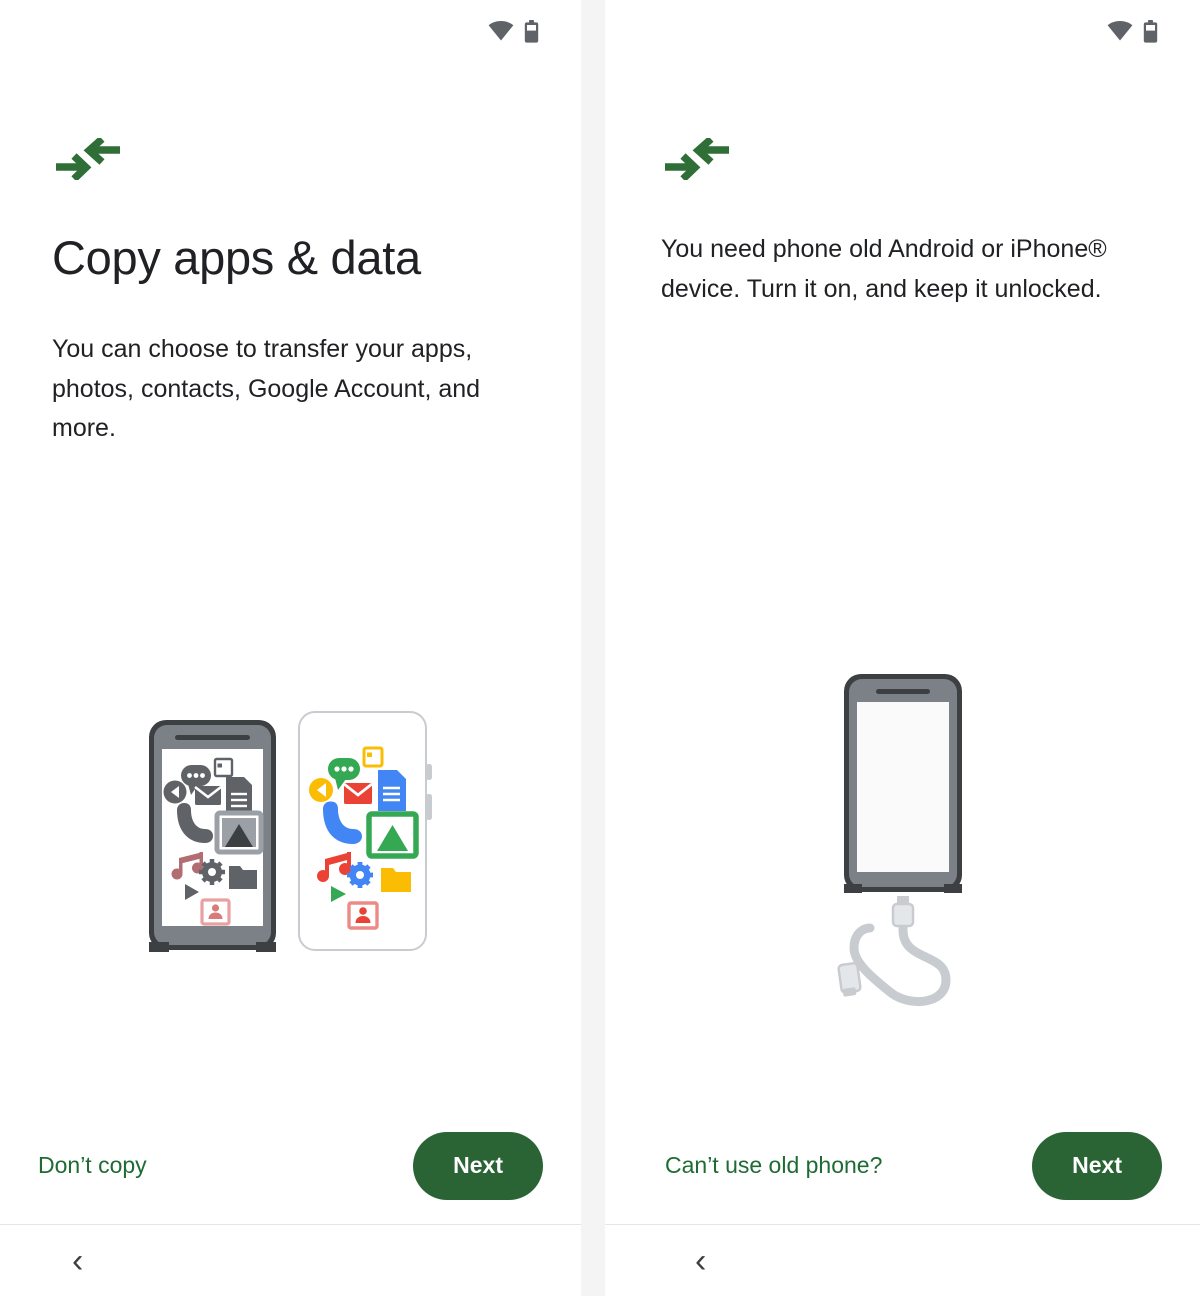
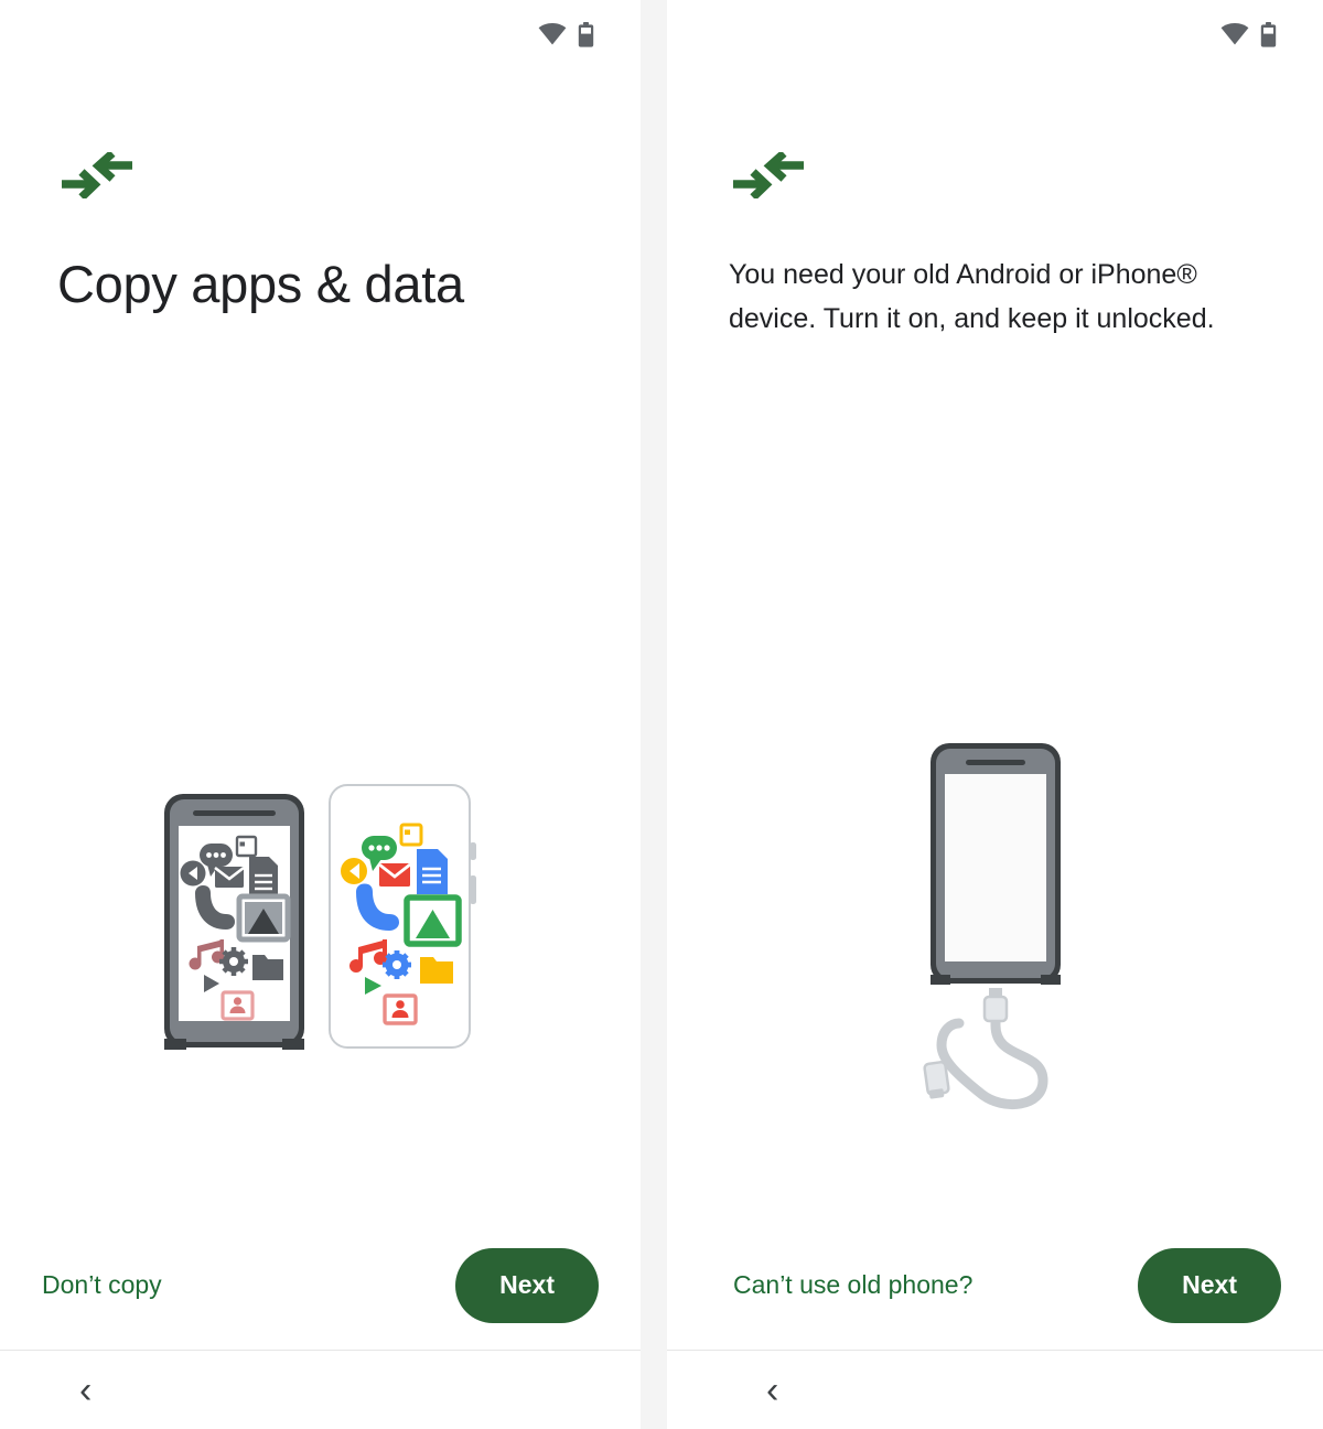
  Copy apps & data
- You can choose to transfer your apps, photos, contacts, Google Account, and more.
  Don’t copy
  Next
  ‹
- You need phone old Android or iPhone® device. Turn it on, and keep it unlocked.
+ You need your old Android or iPhone® device. Turn it on, and keep it unlocked.
  Can’t use old phone?
  Next
  ‹
